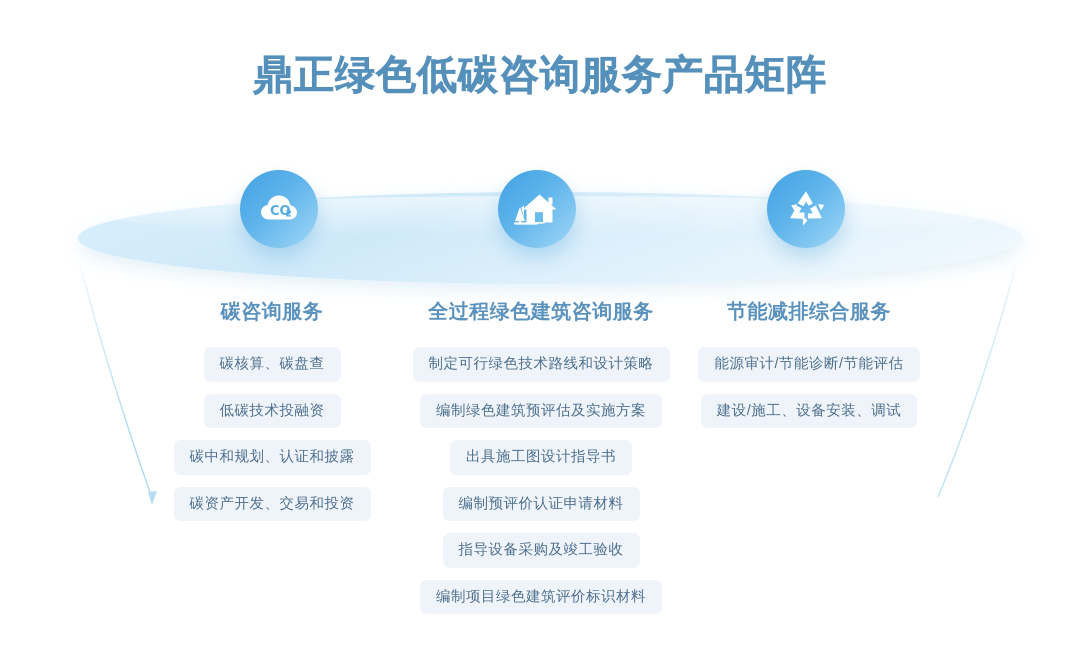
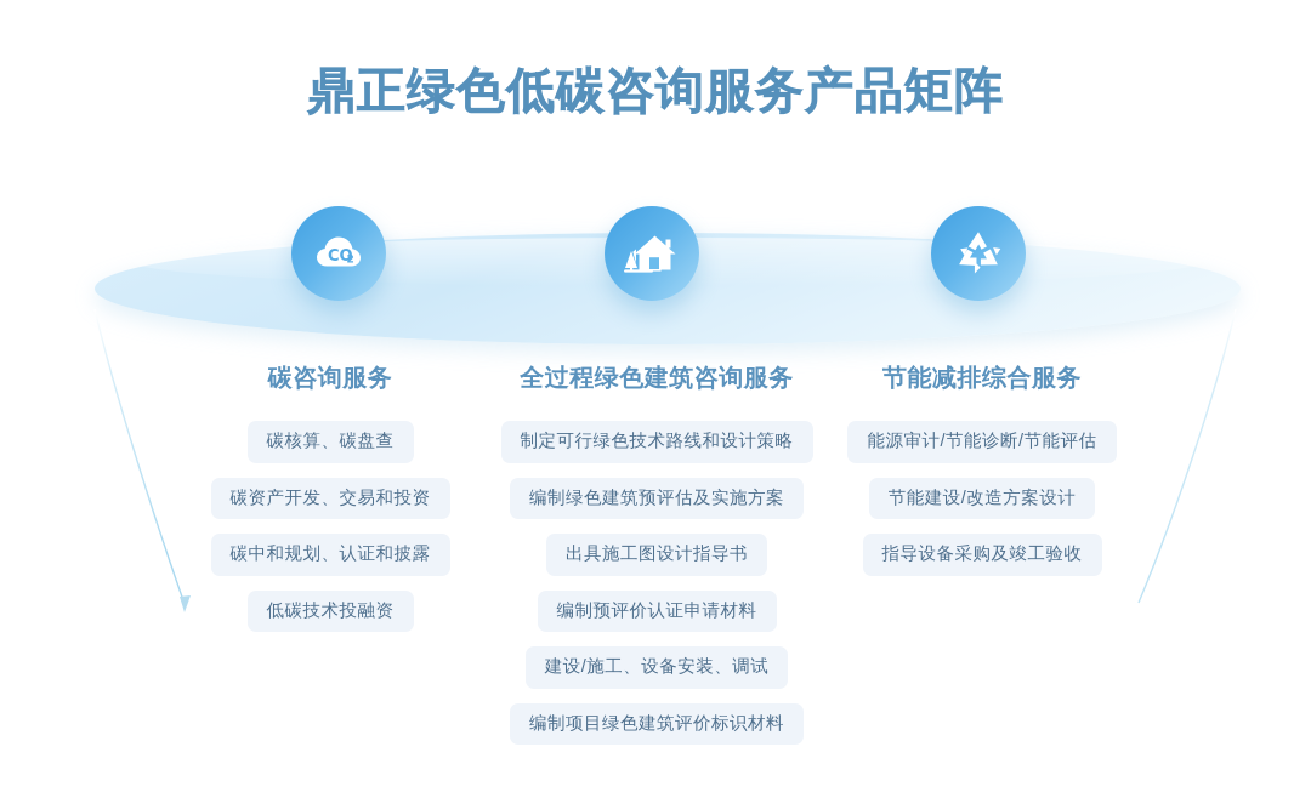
  鼎正绿色低碳咨询服务产品矩阵
  CO
  2
  碳咨询服务
  碳核算、碳盘查
- 低碳技术投融资
+ 碳资产开发、交易和投资
  碳中和规划、认证和披露
- 碳资产开发、交易和投资
+ 低碳技术投融资
  全过程绿色建筑咨询服务
  制定可行绿色技术路线和设计策略
  编制绿色建筑预评估及实施方案
  出具施工图设计指导书
  编制预评价认证申请材料
- 指导设备采购及竣工验收
+ 建设/施工、设备安装、调试
  编制项目绿色建筑评价标识材料
  节能减排综合服务
  能源审计/节能诊断/节能评估
+ 节能建设/改造方案设计
- 建设/施工、设备安装、调试
+ 指导设备采购及竣工验收
